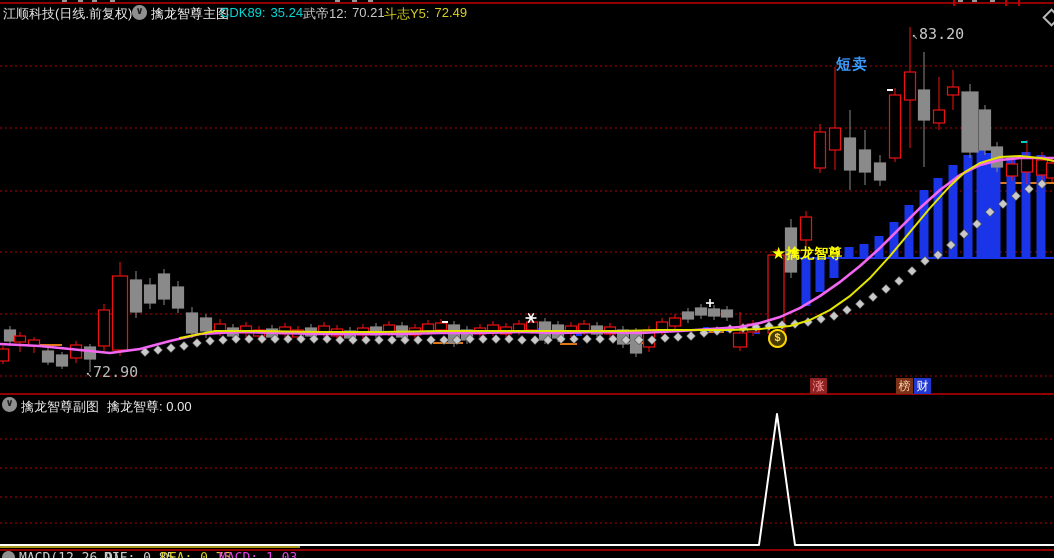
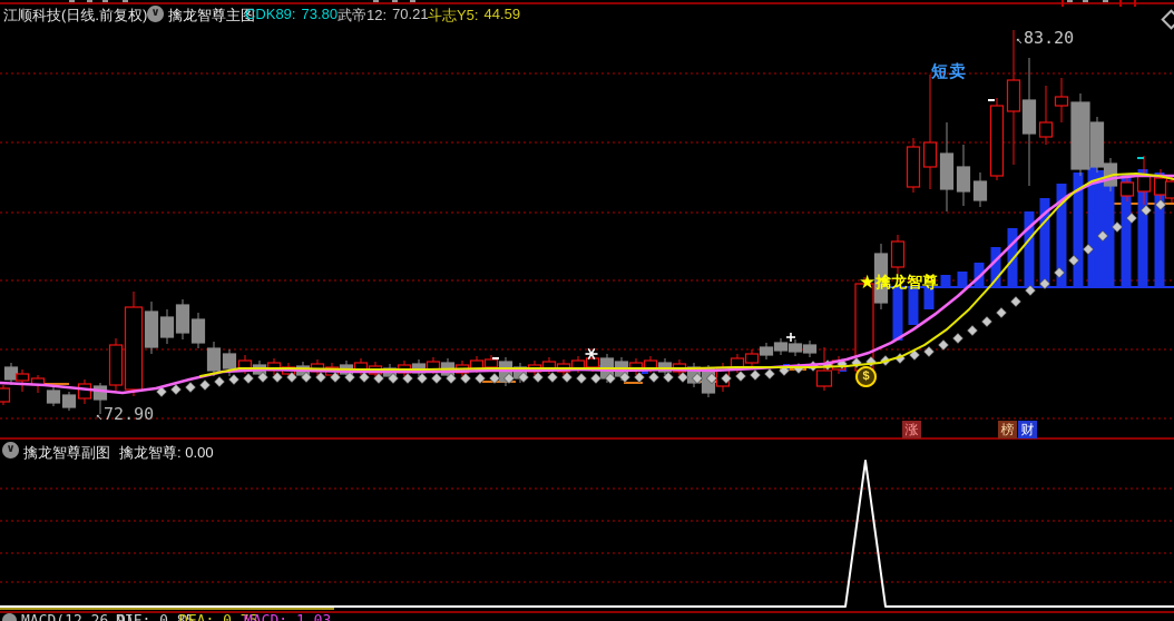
  江顺科技(日线.前复权)
  ∨
  擒龙智尊主图
  CDK89:
- 35.24
+ 73.80
  武帝12:
  70.21
  斗志Y5:
- 72.49
+ 44.59
  ↖83.20
  短卖
  ★擒龙智尊
  $
  ↖72.90
  涨
  榜
  财
  ∨
  擒龙智尊副图
  擒龙智尊: 0.00
